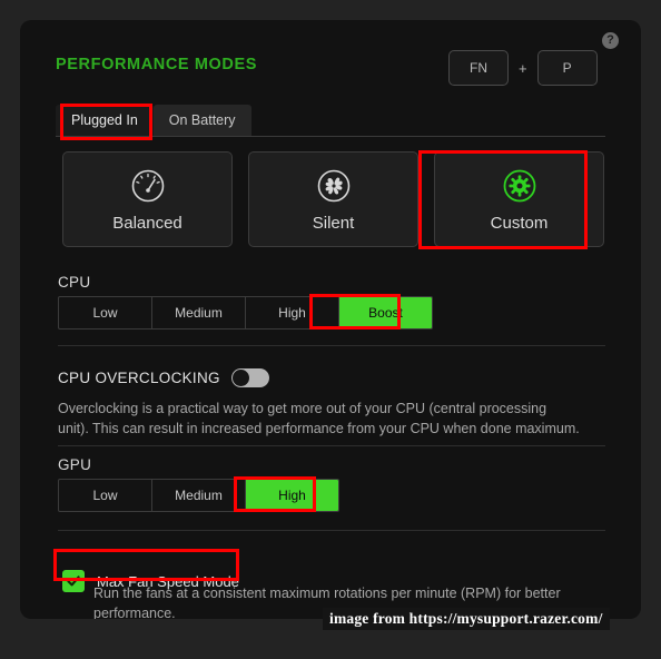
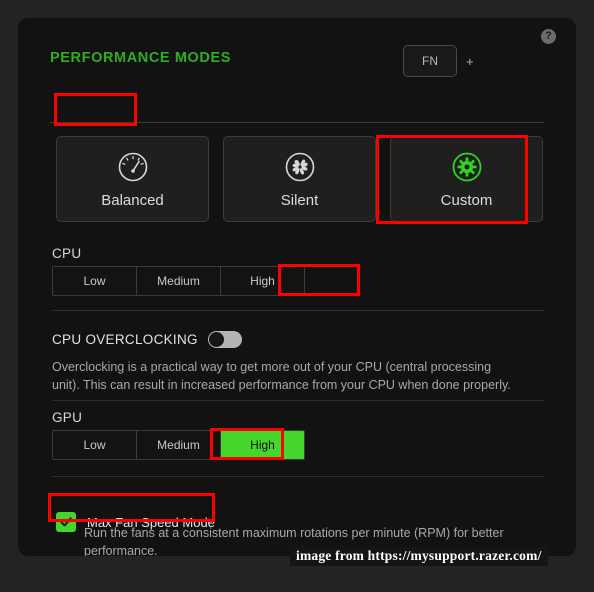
  PERFORMANCE MODES
  FN
  +
- P
  ?
- Plugged In
- On Battery
  Balanced
  Silent
  Custom
  CPU
  Low
  Medium
  High
- Boost
  CPU OVERCLOCKING
- Overclocking is a practical way to get more out of your CPU (central processing unit). This can result in increased performance from your CPU when done maximum.
+ Overclocking is a practical way to get more out of your CPU (central processing unit). This can result in increased performance from your CPU when done properly.
  GPU
  Low
  Medium
  High
  Max Fan Speed Mode
  Run the fans at a consistent maximum rotations per minute (RPM) for better performance.
  image from https://mysupport.razer.com/
